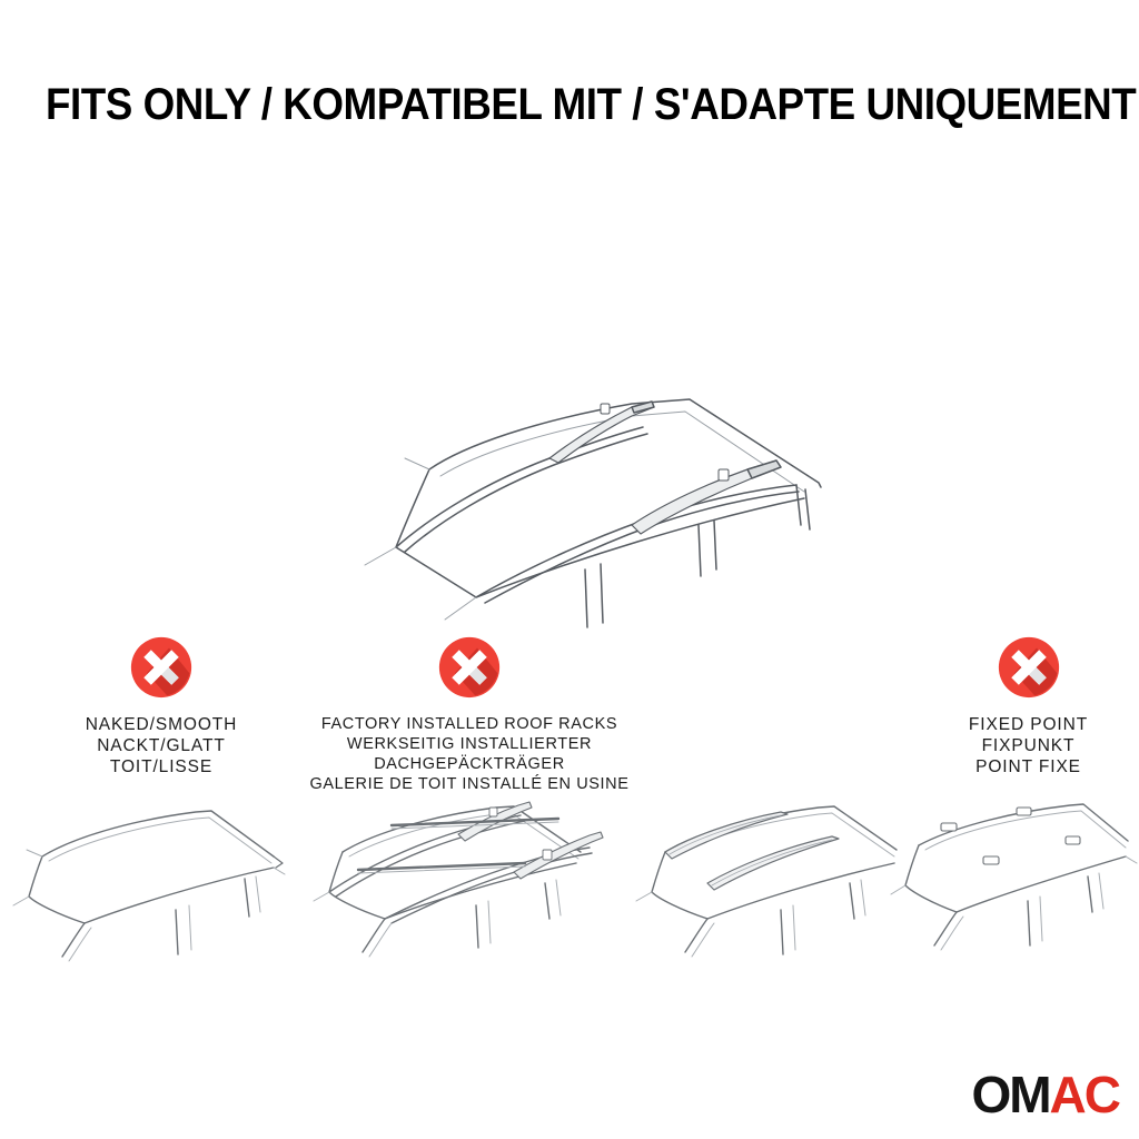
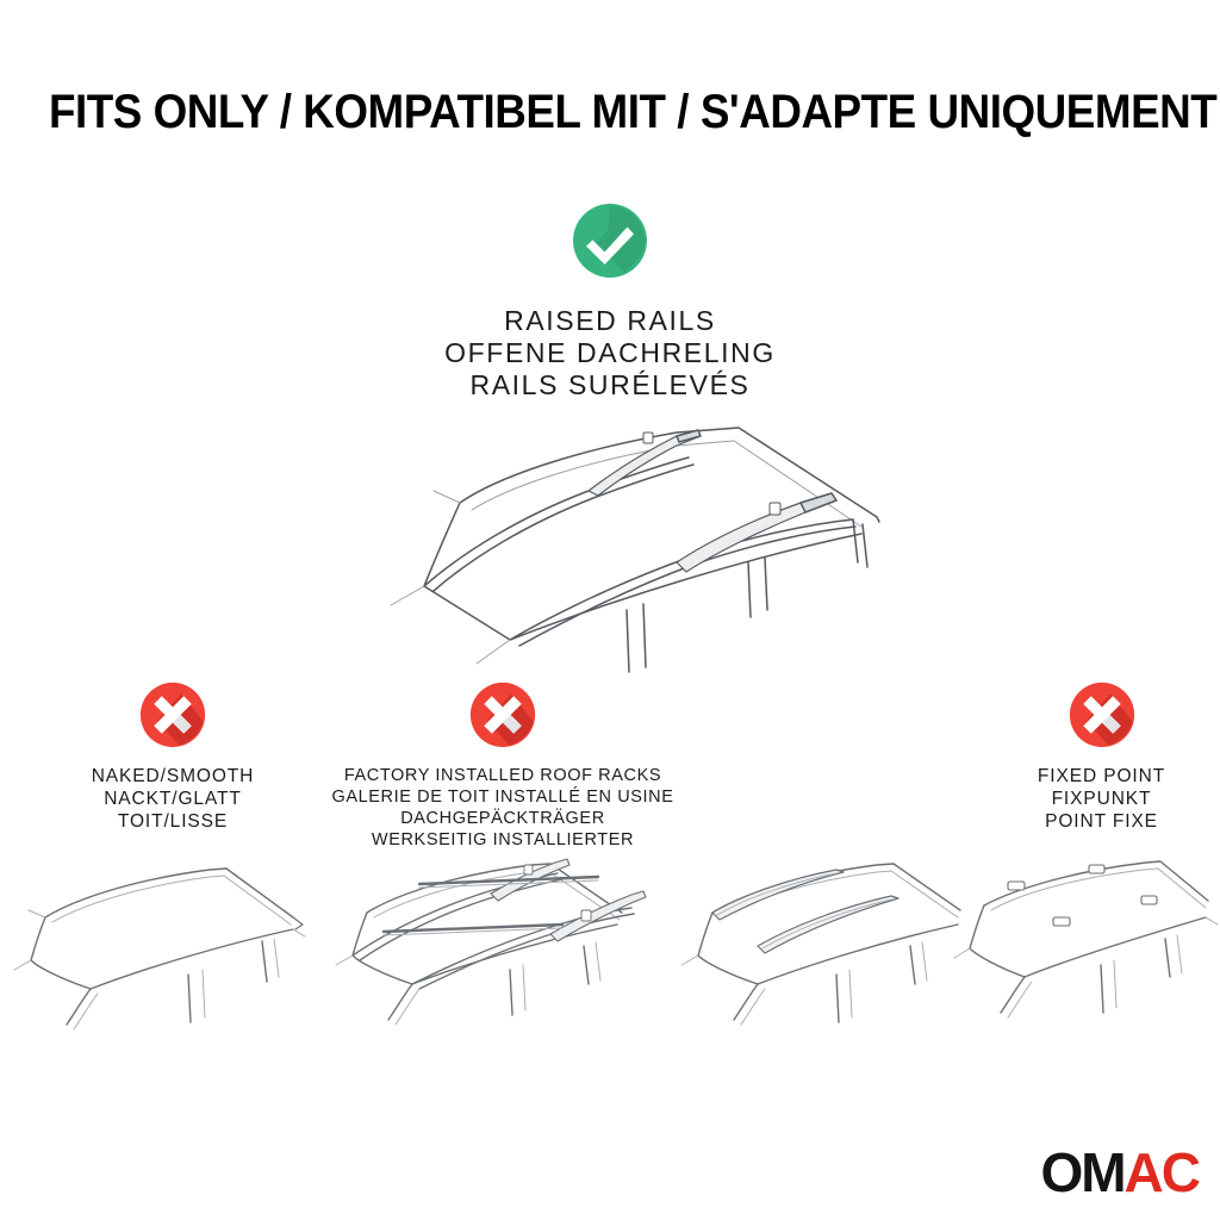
  FITS ONLY / KOMPATIBEL MIT / S'ADAPTE UNIQUEMENT
+ RAISED RAILS
+ OFFENE DACHRELING
+ RAILS SURÉLEVÉS
  NAKED/SMOOTH
  NACKT/GLATT
  TOIT/LISSE
  FACTORY INSTALLED ROOF RACKS
- WERKSEITIG INSTALLIERTER
+ GALERIE DE TOIT INSTALLÉ EN USINE
  DACHGEPÄCKTRÄGER
- GALERIE DE TOIT INSTALLÉ EN USINE
+ WERKSEITIG INSTALLIERTER
  FIXED POINT
  FIXPUNKT
  POINT FIXE
  OM
  AC
